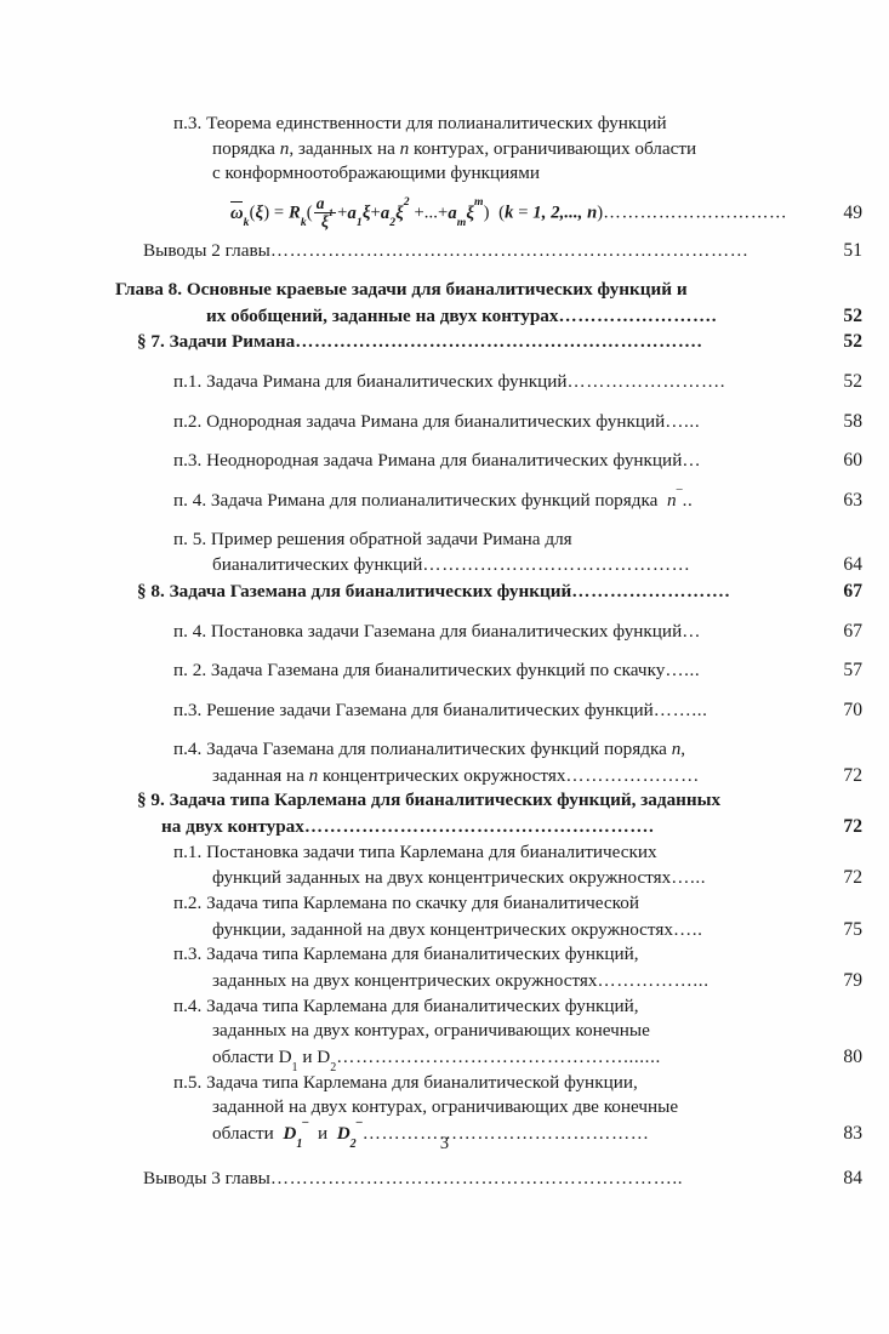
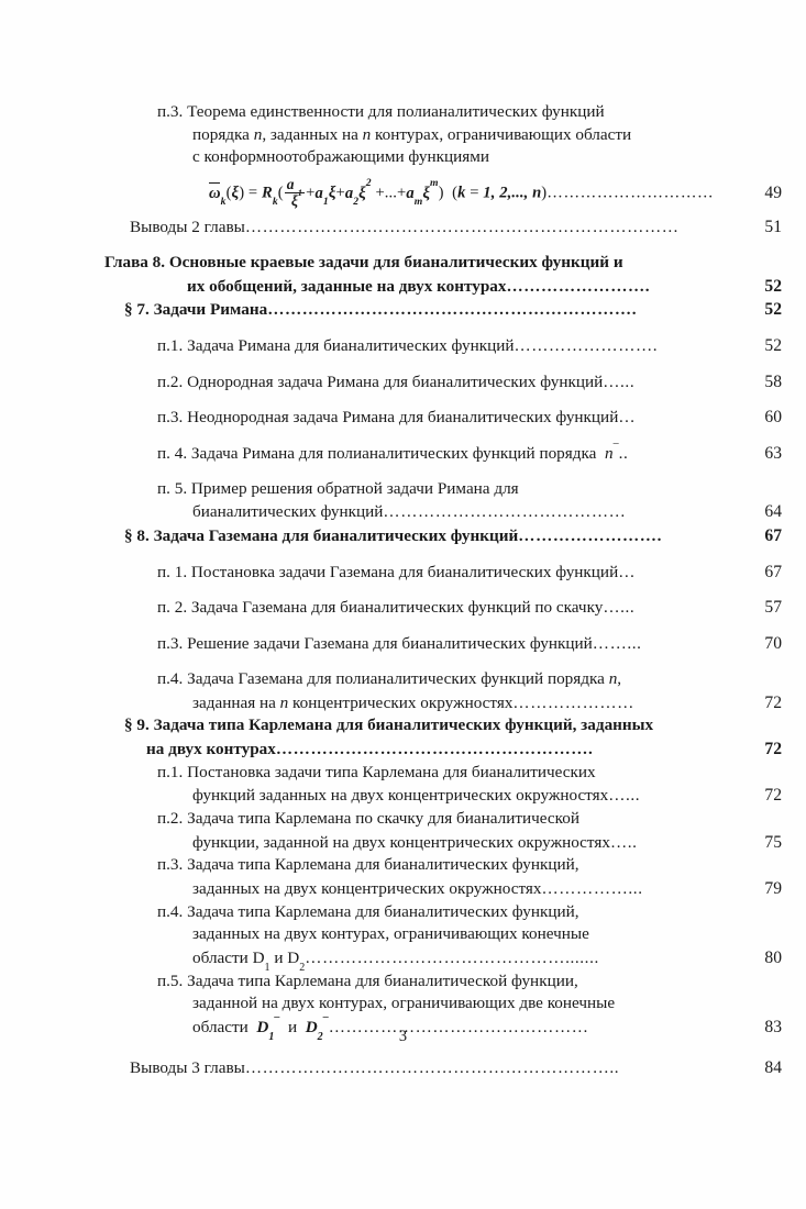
  п.3. Теорема единственности для полианалитических функций
  порядка n, заданных на n контурах, ограничивающих области
  с конформноотображающими функциями
  ωk(ξ) = Rk(
  a-1
  ξ
  +a1ξ+a2ξ2 +...+amξm) (k = 1, 2,..., n)…………………………
  49
  Выводы 2 главы…………………………………………………………………
  51
  Глава 8. Основные краевые задачи для бианалитических функций и
  их обобщений, заданные на двух контурах…………………….
  52
  § 7. Задачи Римана……………………………………………………….
  52
  п.1. Задача Римана для бианалитических функций…………………….
  52
  п.2. Однородная задача Римана для бианалитических функций…...
  58
  п.3. Неоднородная задача Римана для бианалитических функций…
  60
  п. 4. Задача Римана для полианалитических функций порядка n–..
  63
  п. 5. Пример решения обратной задачи Римана для
  бианалитических функций……………………………………
  64
  § 8. Задача Газемана для бианалитических функций…………………….
  67
- п. 4. Постановка задачи Газемана для бианалитических функций…
+ п. 1. Постановка задачи Газемана для бианалитических функций…
  67
  п. 2. Задача Газемана для бианалитических функций по скачку…...
  57
  п.3. Решение задачи Газемана для бианалитических функций……...
  70
  п.4. Задача Газемана для полианалитических функций порядка n,
  заданная на n концентрических окружностях…………………
  72
  § 9. Задача типа Карлемана для бианалитических функций, заданных
  на двух контурах……………………………………………….
  72
  п.1. Постановка задачи типа Карлемана для бианалитических
  функций заданных на двух концентрических окружностях…...
  72
  п.2. Задача типа Карлемана по скачку для бианалитической
  функции, заданной на двух концентрических окружностях…..
  75
  п.3. Задача типа Карлемана для бианалитических функций,
  заданных на двух концентрических окружностях……………...
  79
  п.4. Задача типа Карлемана для бианалитических функций,
  заданных на двух контурах, ограничивающих конечные
  области D1 и D2……………………………………….......
  80
  п.5. Задача типа Карлемана для бианалитической функции,
  заданной на двух контурах, ограничивающих две конечные
  области D1– и D2–………………………………………
  83
  Выводы 3 главы………………………………………………………..
  84
  3
